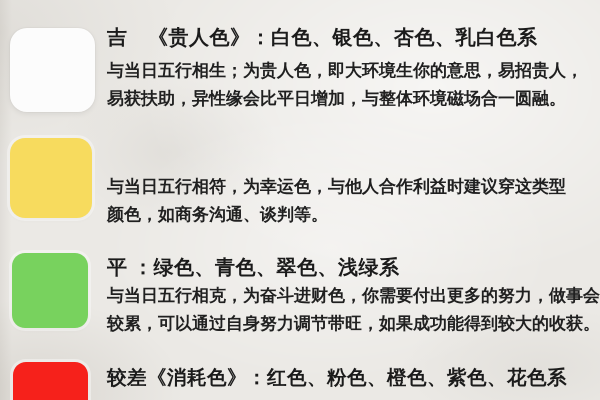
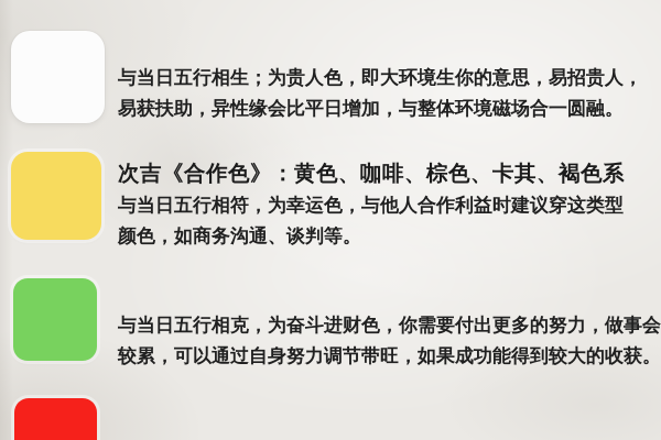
- 吉 《贵人色》：白色、银色、杏色、乳白色系
  与当日五行相生；为贵人色，即大环境生你的意思，易招贵人，
  易获扶助，异性缘会比平日增加，与整体环境磁场合一圆融。
+ 次吉《合作色》：黄色、咖啡、棕色、卡其、褐色系
  与当日五行相符，为幸运色，与他人合作利益时建议穿这类型
  颜色，如商务沟通、谈判等。
- 平 ：绿色、青色、翠色、浅绿系
  与当日五行相克，为奋斗进财色，你需要付出更多的努力，做事会
  较累，可以通过自身努力调节带旺，如果成功能得到较大的收获。
- 较差《消耗色》：红色、粉色、橙色、紫色、花色系
